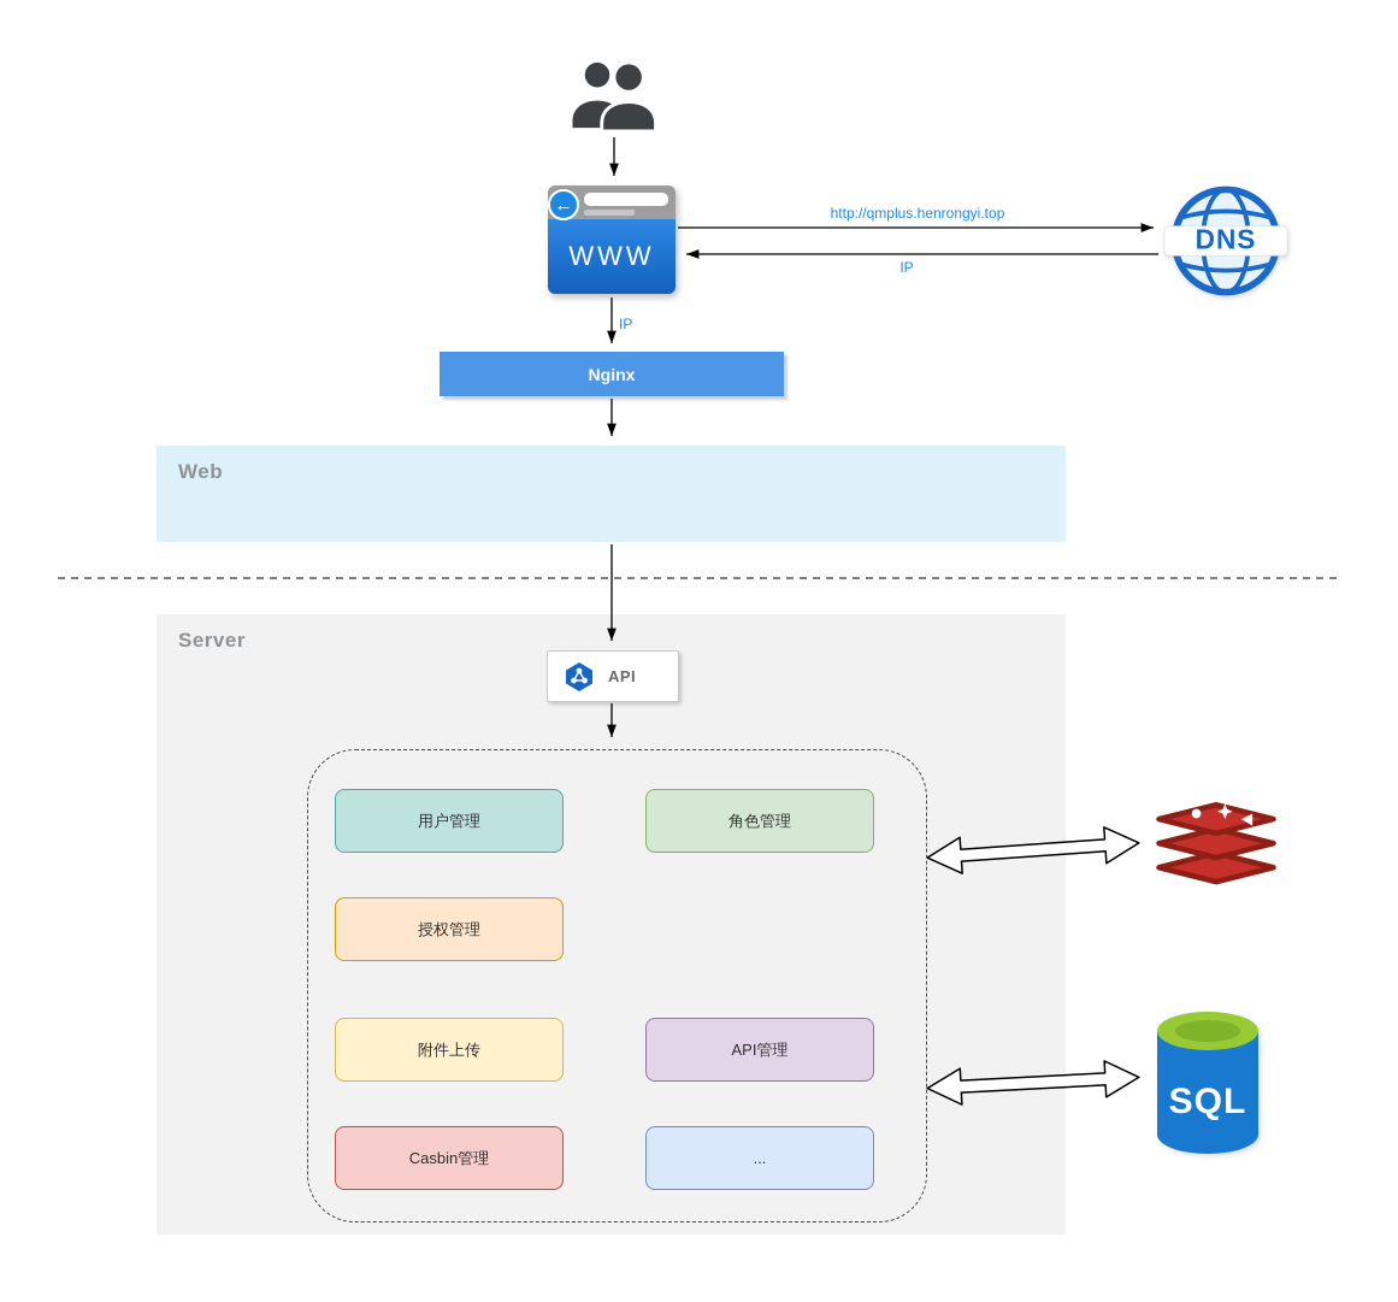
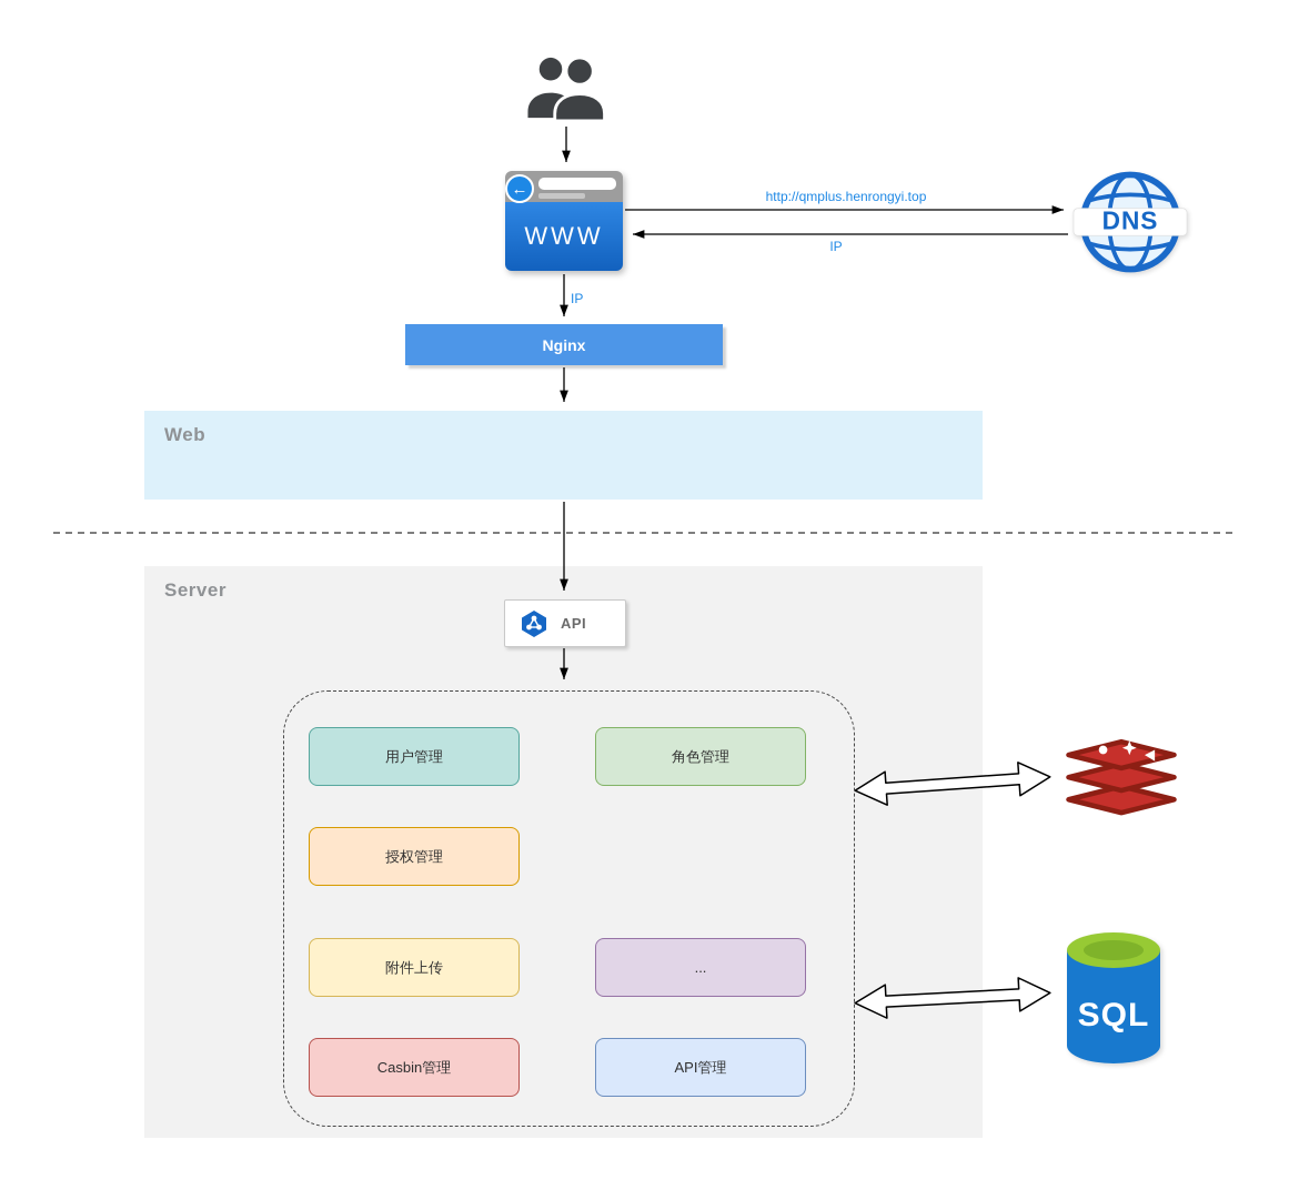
  Web
  Server
  WWW
  ←
  DNS
  Nginx
  API
  用户管理
  角色管理
  授权管理
  附件上传
- API管理
+ ...
  Casbin管理
- ...
+ API管理
  SQL
  http://qmplus.henrongyi.top
  IP
  IP
